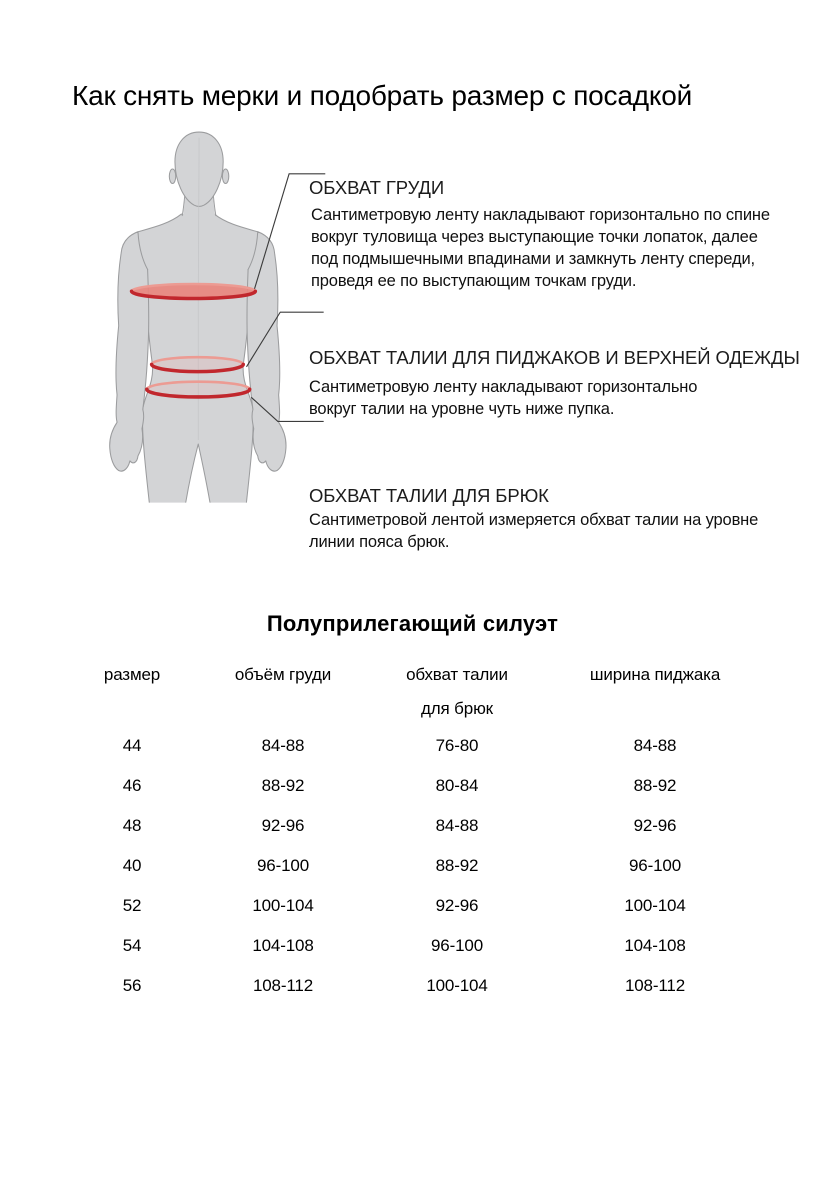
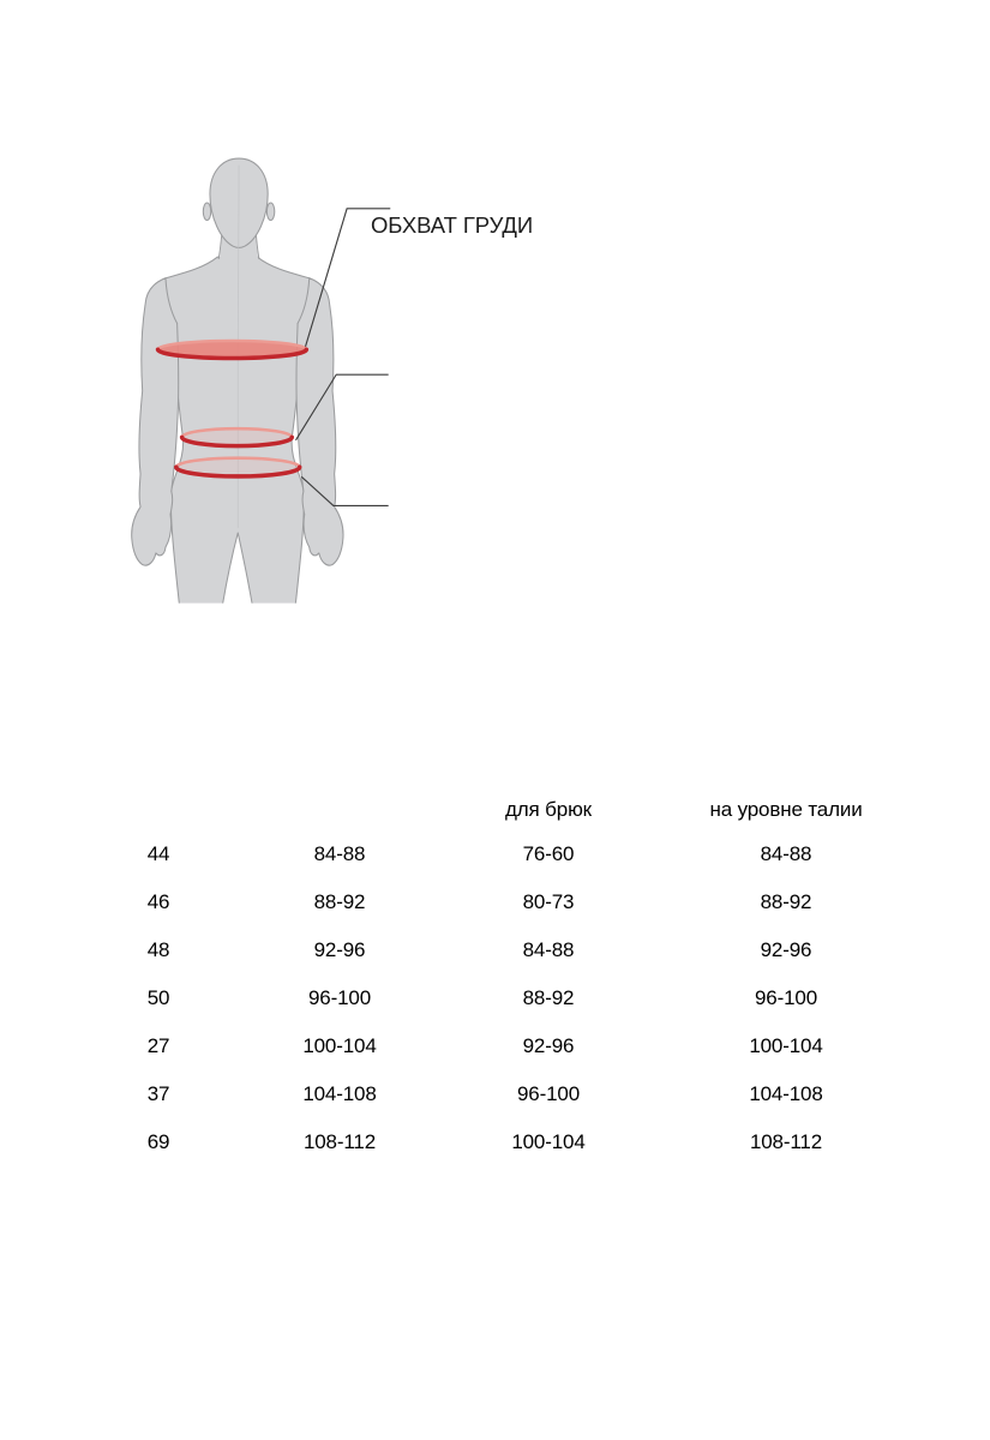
- Как снять мерки и подобрать размер с посадкой
  ОБХВАТ ГРУДИ
- Сантиметровую ленту накладывают горизонтально по спине вокруг туловища через выступающие точки лопаток, далее под подмышечными впадинами и замкнуть ленту спереди, проведя ее по выступающим точкам груди.
- ОБХВАТ ТАЛИИ ДЛЯ ПИДЖАКОВ И ВЕРХНЕЙ ОДЕЖДЫ
- Сантиметровую ленту накладывают горизонтально вокруг талии на уровне чуть ниже пупка.
- ОБХВАТ ТАЛИИ ДЛЯ БРЮК
- Сантиметровой лентой измеряется обхват талии на уровне линии пояса брюк.
- Полуприлегающий силуэт
- размер
- объём груди
- обхват талии
- ширина пиджака
  для брюк
+ на уровне талии
  44
  84-88
- 76-80
+ 76-60
  84-88
  46
  88-92
- 80-84
+ 80-73
  88-92
  48
  92-96
  84-88
  92-96
- 40
+ 50
  96-100
  88-92
  96-100
- 52
+ 27
  100-104
  92-96
  100-104
- 54
+ 37
  104-108
  96-100
  104-108
- 56
+ 69
  108-112
  100-104
  108-112
